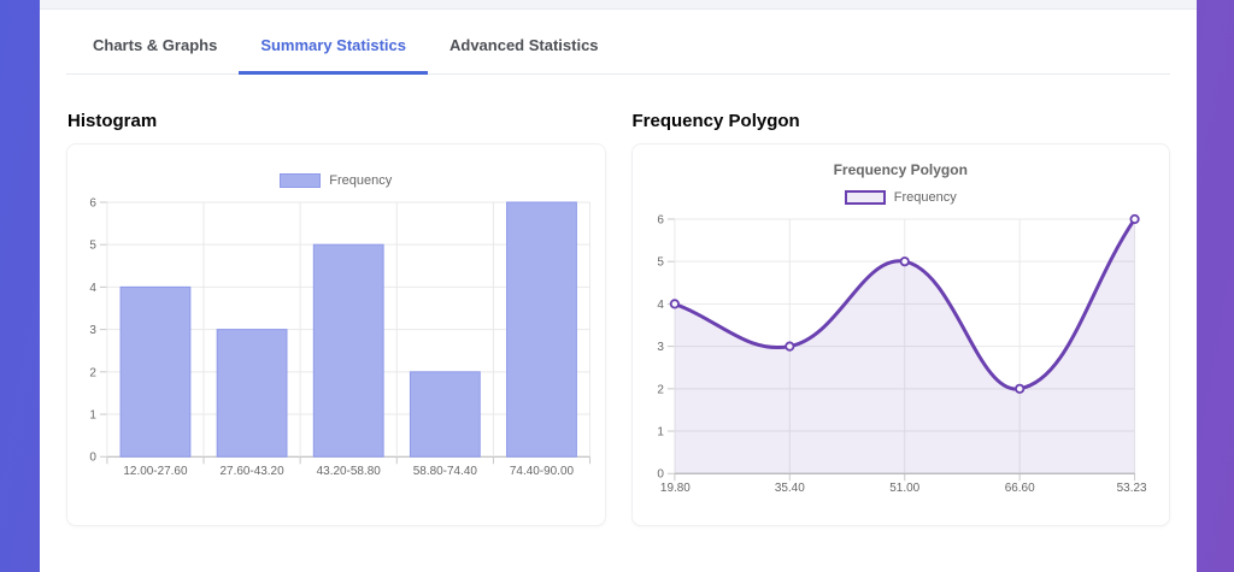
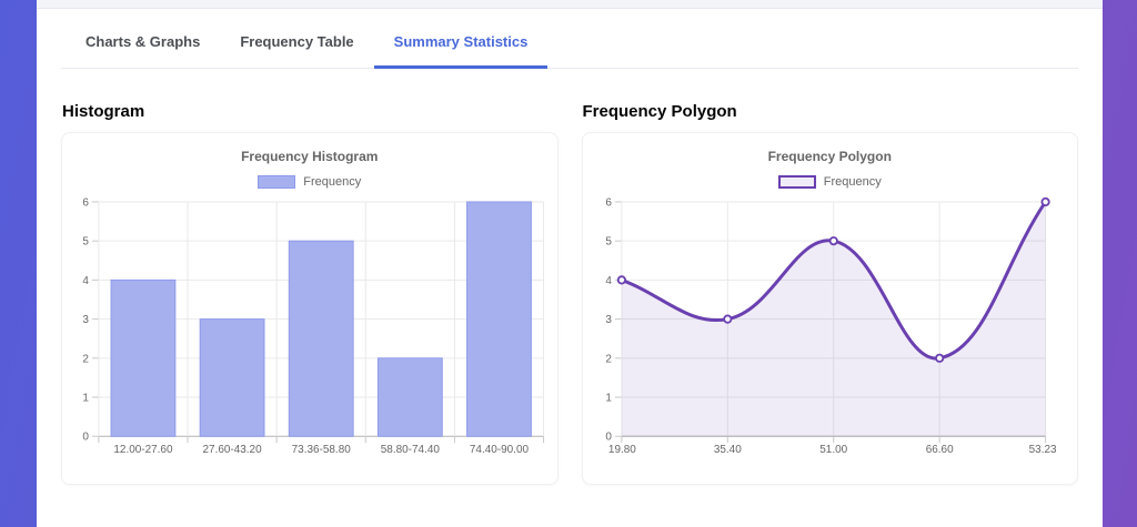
  Charts & Graphs
+ Frequency Table
  Summary Statistics
- Advanced Statistics
  Histogram
+ Frequency Histogram
  Frequency
  0
  1
  2
  3
  4
  5
  6
  12.00-27.60
  27.60-43.20
- 43.20-58.80
+ 73.36-58.80
  58.80-74.40
  74.40-90.00
  Frequency Polygon
  Frequency Polygon
  Frequency
  0
  1
  2
  3
  4
  5
  6
  19.80
  35.40
  51.00
  66.60
  53.23
